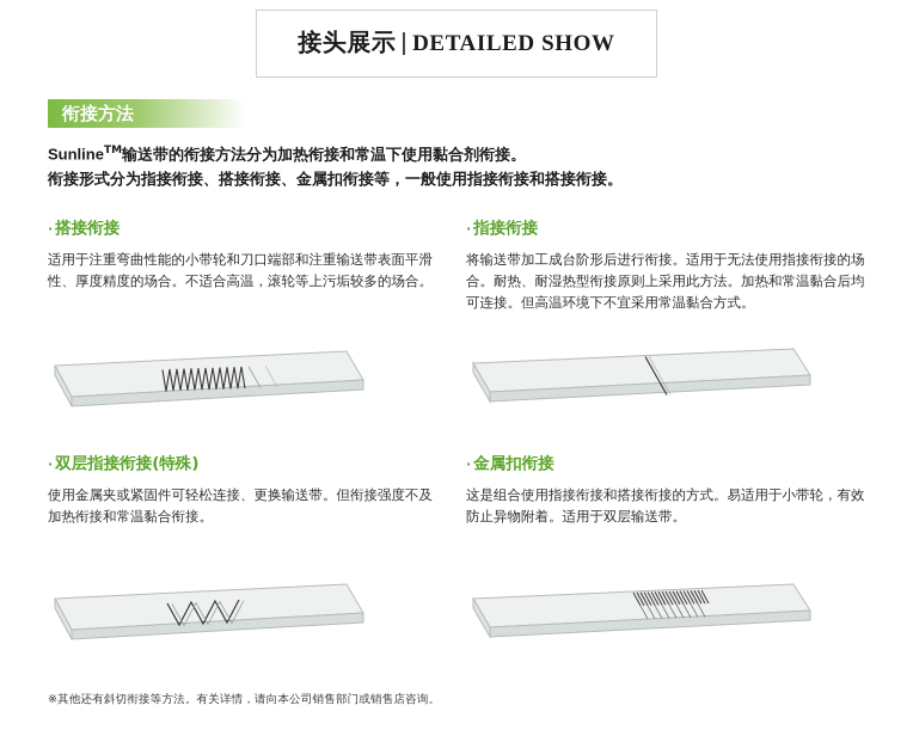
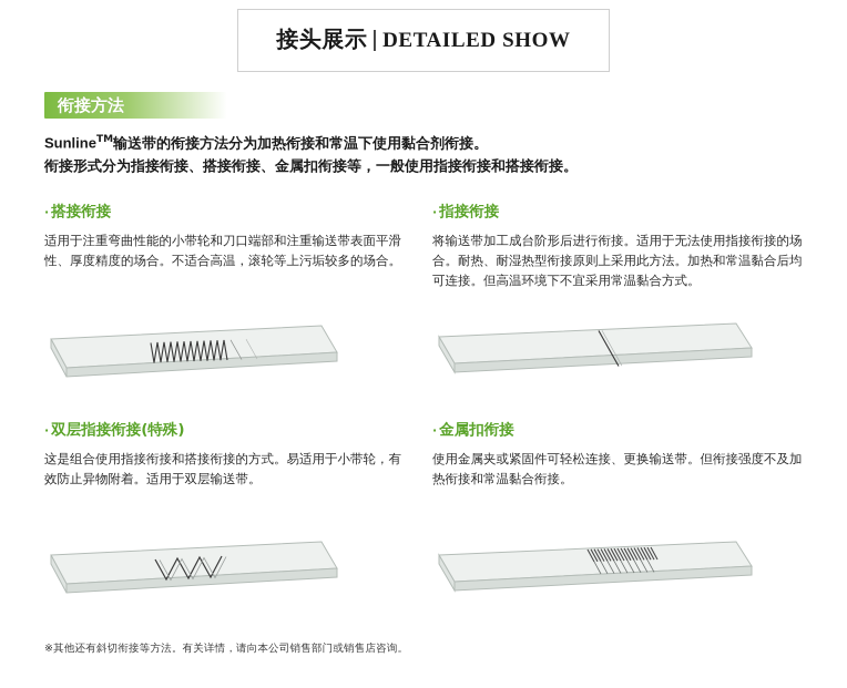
  接头展示 | DETAILED SHOW
  衔接方法
  SunlineTM输送带的衔接方法分为加热衔接和常温下使用黏合剂衔接。
  衔接形式分为指接衔接、搭接衔接、金属扣衔接等，一般使用指接衔接和搭接衔接。
  · 搭接衔接
  适用于注重弯曲性能的小带轮和刀口端部和注重输送带表面平滑性、厚度精度的场合。不适合高温，滚轮等上污垢较多的场合。
  · 指接衔接
  将输送带加工成台阶形后进行衔接。适用于无法使用指接衔接的场合。耐热、耐湿热型衔接原则上采用此方法。加热和常温黏合后均可连接。但高温环境下不宜采用常温黏合方式。
  · 双层指接衔接(特殊)
- 使用金属夹或紧固件可轻松连接、更换输送带。但衔接强度不及加热衔接和常温黏合衔接。
+ 这是组合使用指接衔接和搭接衔接的方式。易适用于小带轮，有效防止异物附着。适用于双层输送带。
  · 金属扣衔接
- 这是组合使用指接衔接和搭接衔接的方式。易适用于小带轮，有效防止异物附着。适用于双层输送带。
+ 使用金属夹或紧固件可轻松连接、更换输送带。但衔接强度不及加热衔接和常温黏合衔接。
  ※其他还有斜切衔接等方法。有关详情，请向本公司销售部门或销售店咨询。
